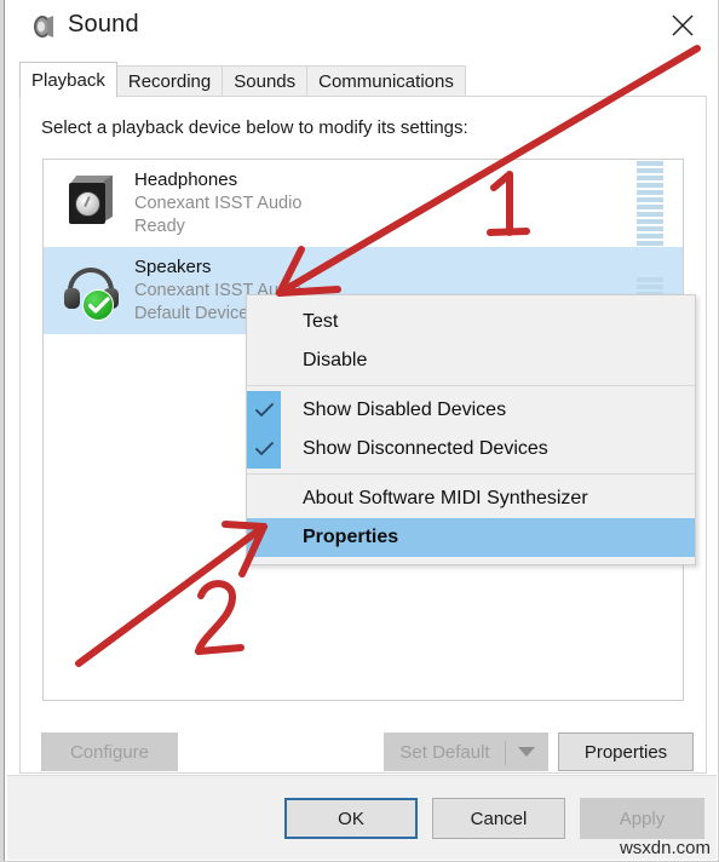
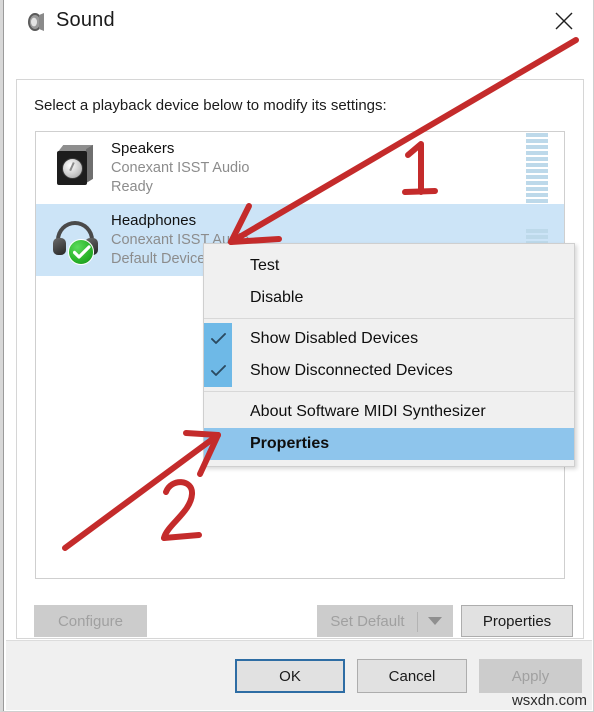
  Sound
- Playback
- Recording
- Sounds
- Communications
  Select a playback device below to modify its settings:
- Headphones
+ Speakers
  Conexant ISST Audio
  Ready
- Speakers
+ Headphones
  Conexant ISST Au
  Default Device
  Configure
  Set Default
  Properties
  OK
  Cancel
  Apply
  Test
  Disable
  Show Disabled Devices
  Show Disconnected Devices
  About Software MIDI Synthesizer
  Properties
  wsxdn.com
